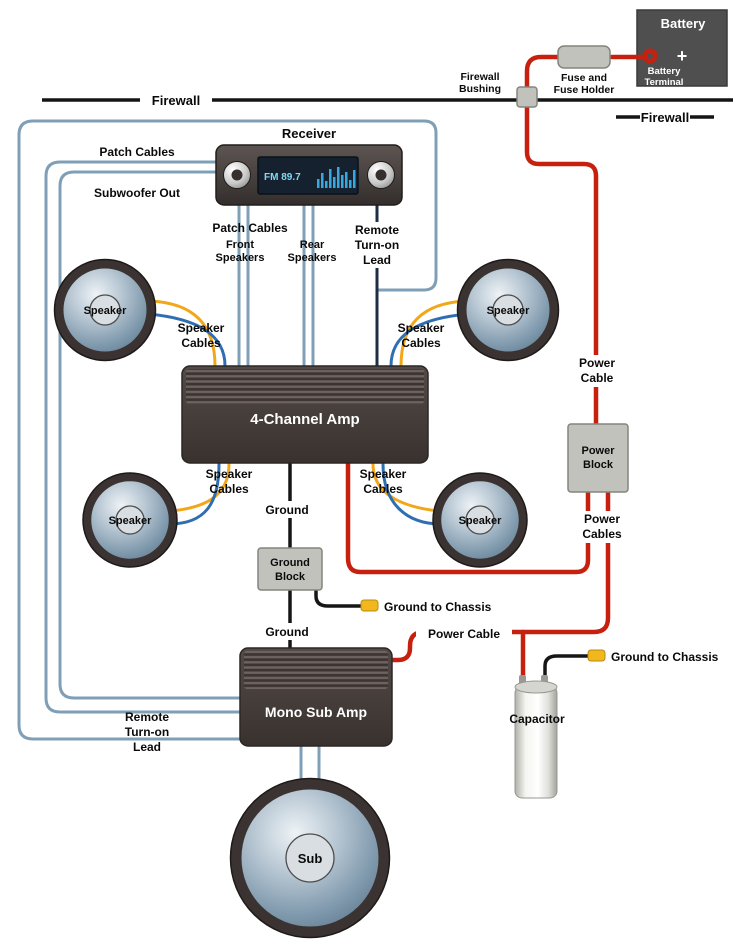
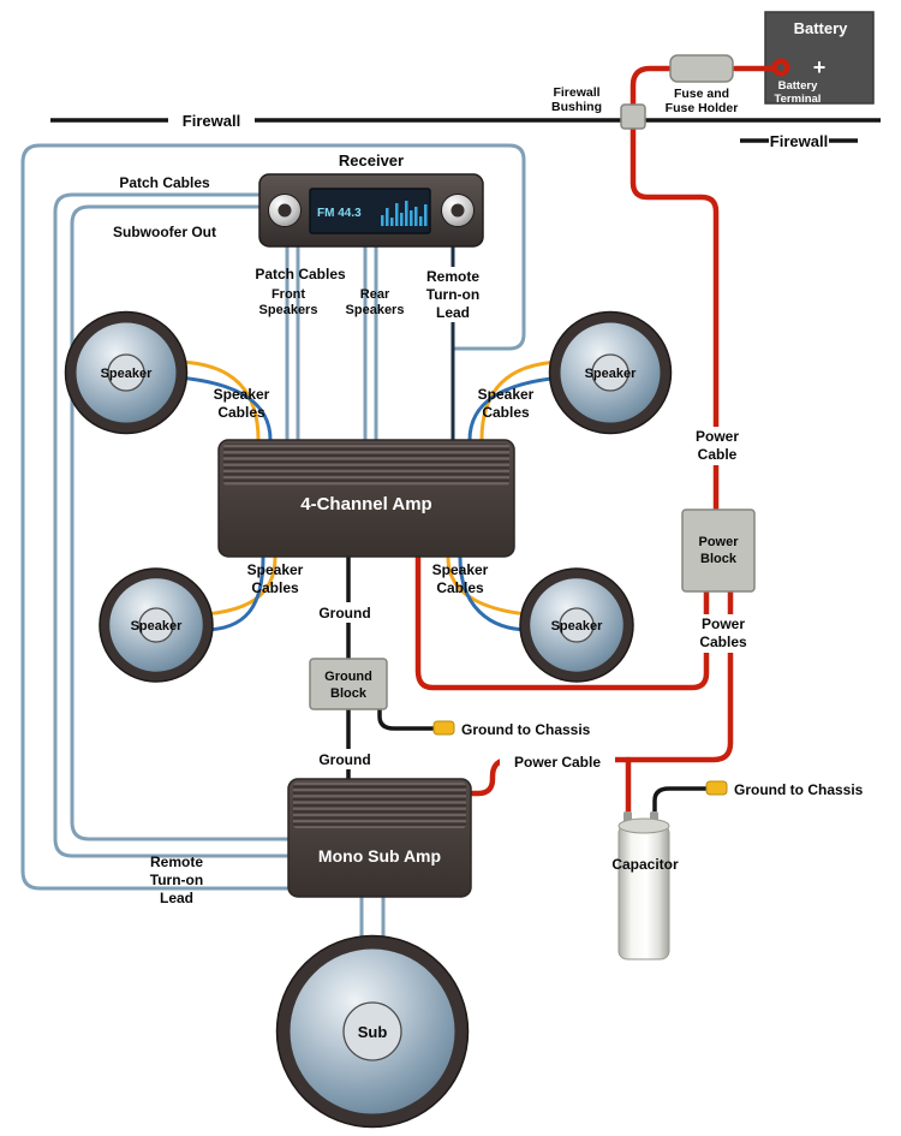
  Battery
  +
  Battery
  Terminal
  Fuse and
  Fuse Holder
  Firewall
  Bushing
- FM 89.7
+ FM 44.3
  4-Channel Amp
  Mono Sub Amp
  Ground
  Block
  Power
  Block
  Capacitor
  Speaker
  Speaker
  Speaker
  Speaker
  Sub
  Firewall
  Firewall
  Receiver
  Patch Cables
  Subwoofer Out
  Patch Cables
  Front
  Speakers
  Rear
  Speakers
  Remote
  Turn-on
  Lead
  Speaker
  Cables
  Speaker
  Cables
  Speaker
  Cables
  Speaker
  Cables
  Power
  Cable
  Power
  Cables
  Ground
  Ground
  Ground to Chassis
  Ground to Chassis
  Power Cable
  Remote
  Turn-on
  Lead
